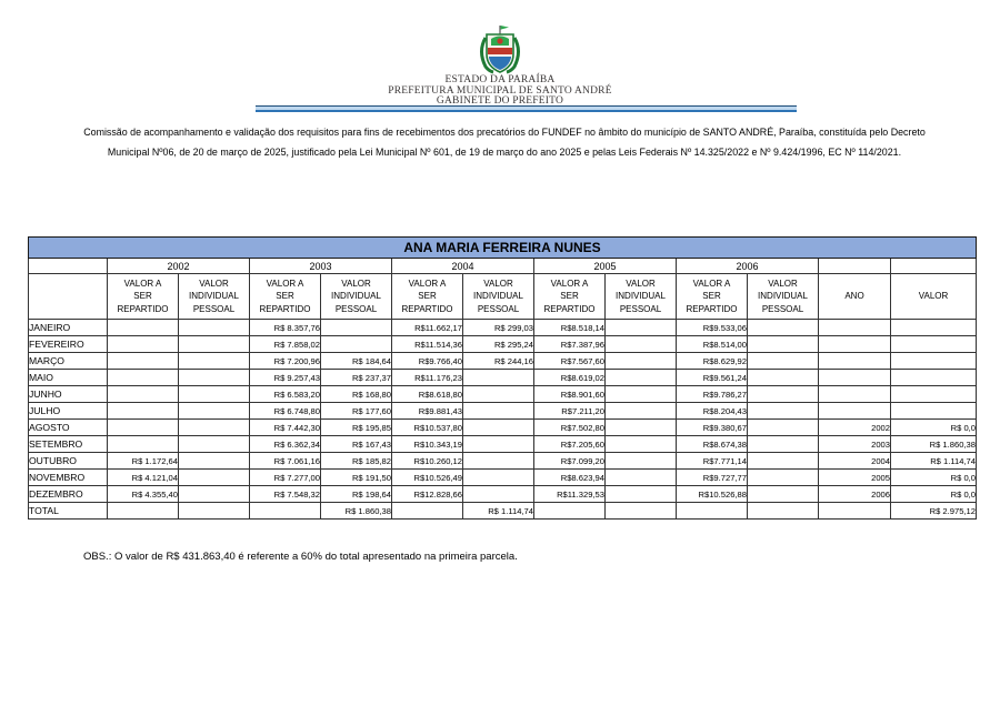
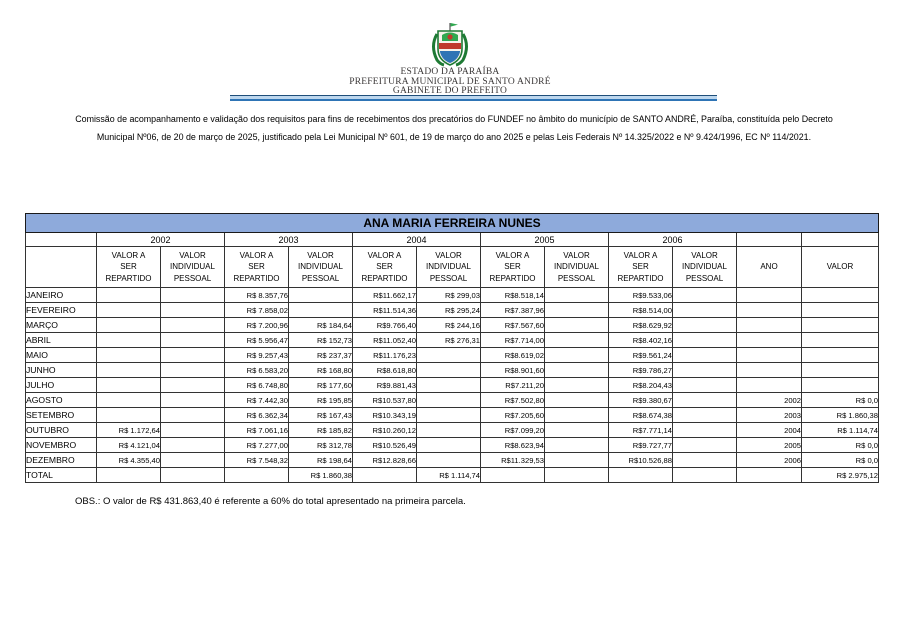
  ESTADO DA PARAÍBA
  PREFEITURA MUNICIPAL DE SANTO ANDRÉ
  GABINETE DO PREFEITO
  Comissão de acompanhamento e validação dos requisitos para fins de recebimentos dos precatórios do FUNDEF no âmbito do município de SANTO ANDRÉ, Paraíba, constituída pelo Decreto Municipal Nº06, de 20 de março de 2025, justificado pela Lei Municipal Nº 601, de 19 de março do ano 2025 e pelas Leis Federais Nº 14.325/2022 e Nº 9.424/1996, EC Nº 114/2021.
  ANA MARIA FERREIRA NUNES
  	2002	2003	2004	2005	2006
  	VALOR A SER REPARTIDO	VALOR INDIVIDUAL PESSOAL	VALOR A SER REPARTIDO	VALOR INDIVIDUAL PESSOAL	VALOR A SER REPARTIDO	VALOR INDIVIDUAL PESSOAL	VALOR A SER REPARTIDO	VALOR INDIVIDUAL PESSOAL	VALOR A SER REPARTIDO	VALOR INDIVIDUAL PESSOAL	ANO	VALOR
  JANEIRO			R$ 8.357,76		R$11.662,17	R$ 299,03	R$8.518,14		R$9.533,06
  FEVEREIRO			R$ 7.858,02		R$11.514,36	R$ 295,24	R$7.387,96		R$8.514,00
  MARÇO			R$ 7.200,96	R$ 184,64	R$9.766,40	R$ 244,16	R$7.567,60		R$8.629,92
+ ABRIL			R$ 5.956,47	R$ 152,73	R$11.052,40	R$ 276,31	R$7.714,00		R$8.402,16
  MAIO			R$ 9.257,43	R$ 237,37	R$11.176,23		R$8.619,02		R$9.561,24
  JUNHO			R$ 6.583,20	R$ 168,80	R$8.618,80		R$8.901,60		R$9.786,27
  JULHO			R$ 6.748,80	R$ 177,60	R$9.881,43		R$7.211,20		R$8.204,43
  AGOSTO			R$ 7.442,30	R$ 195,85	R$10.537,80		R$7.502,80		R$9.380,67		2002	R$ 0,0
  SETEMBRO			R$ 6.362,34	R$ 167,43	R$10.343,19		R$7.205,60		R$8.674,38		2003	R$ 1.860,38
  OUTUBRO	R$ 1.172,64		R$ 7.061,16	R$ 185,82	R$10.260,12		R$7.099,20		R$7.771,14		2004	R$ 1.114,74
- NOVEMBRO	R$ 4.121,04		R$ 7.277,00	R$ 191,50	R$10.526,49		R$8.623,94		R$9.727,77		2005	R$ 0,0
+ NOVEMBRO	R$ 4.121,04		R$ 7.277,00	R$ 312,78	R$10.526,49		R$8.623,94		R$9.727,77		2005	R$ 0,0
  DEZEMBRO	R$ 4.355,40		R$ 7.548,32	R$ 198,64	R$12.828,66		R$11.329,53		R$10.526,88		2006	R$ 0,0
  TOTAL				R$ 1.860,38		R$ 1.114,74						R$ 2.975,12
  OBS.: O valor de R$ 431.863,40 é referente a 60% do total apresentado na primeira parcela.
